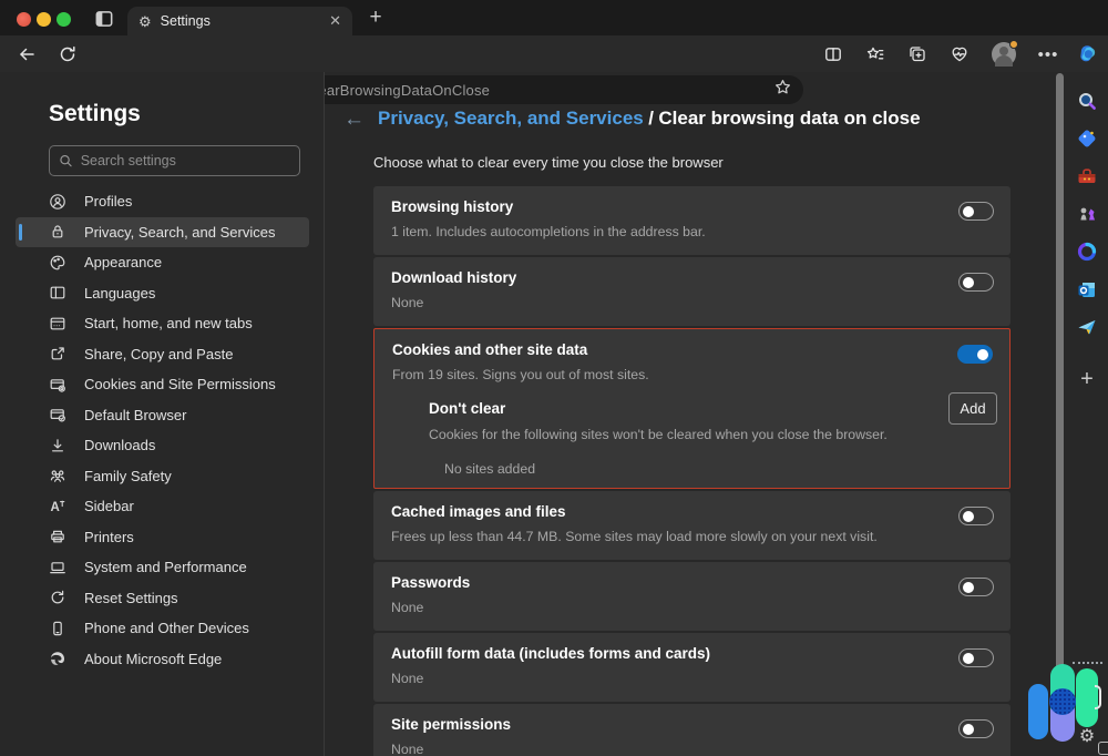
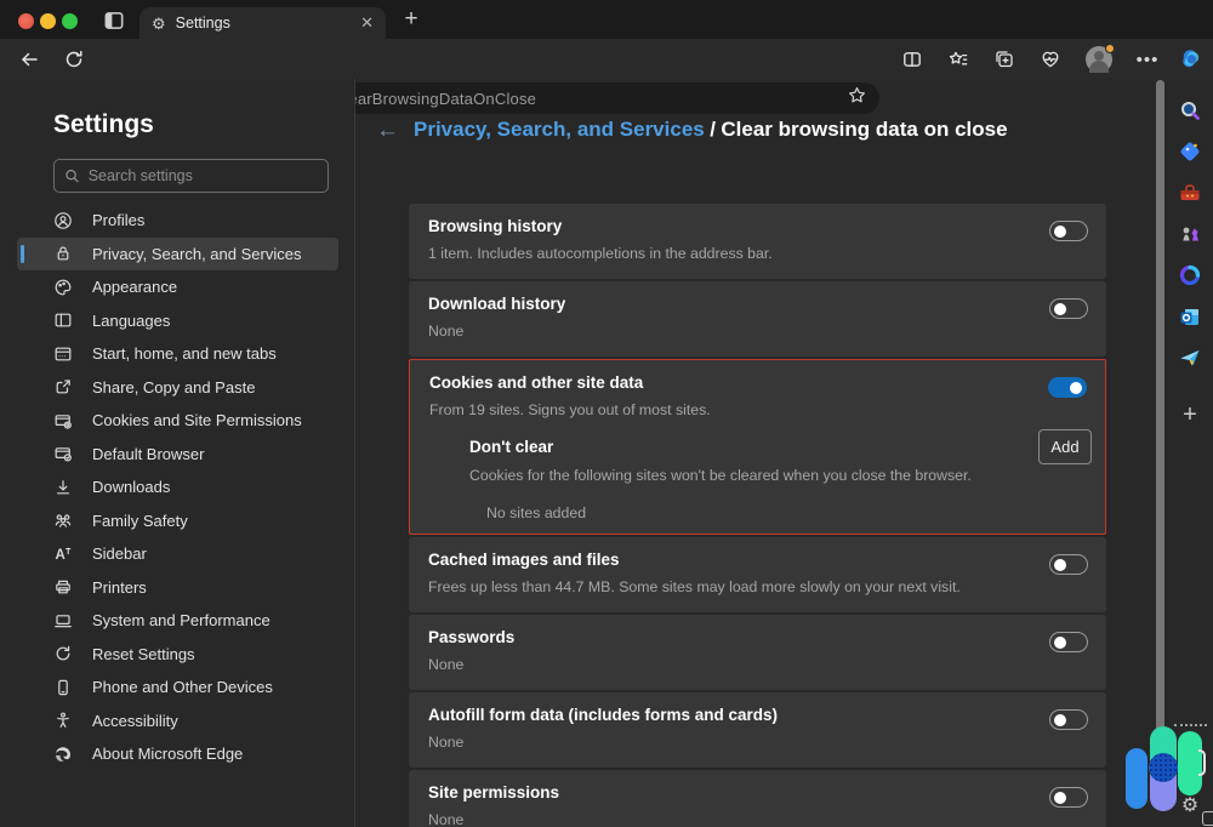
  ⚙
  Settings
  ✕
  +
  •••
  Settings
  Search settings
  Profiles
  Privacy, Search, and Services
  Appearance
  Languages
  Start, home, and new tabs
  Share, Copy and Paste
  Cookies and Site Permissions
  Default Browser
  Downloads
  Family Safety
  A
  Sidebar
  Printers
  System and Performance
  Reset Settings
  Phone and Other Devices
+ Accessibility
  About Microsoft Edge
  ←
  Privacy, Search, and Services / Clear browsing data on close
- Choose what to clear every time you close the browser
  Browsing history
  1 item. Includes autocompletions in the address bar.
  Download history
  None
  Cookies and other site data
  From 19 sites. Signs you out of most sites.
  Don't clear
  Cookies for the following sites won't be cleared when you close the browser.
  No sites added
  Add
  Cached images and files
  Frees up less than 44.7 MB. Some sites may load more slowly on your next visit.
  Passwords
  None
  Autofill form data (includes forms and cards)
  None
  Site permissions
  None
  +
  ⚙
